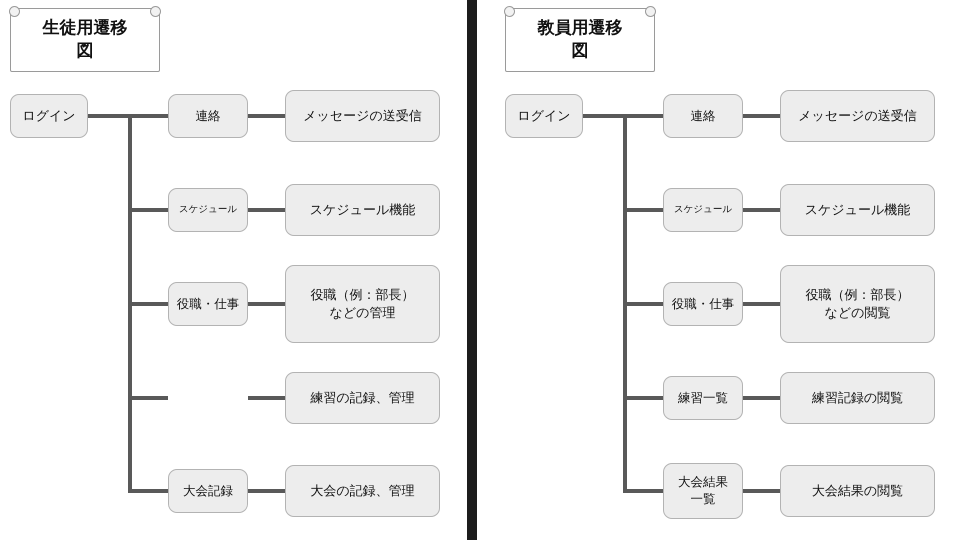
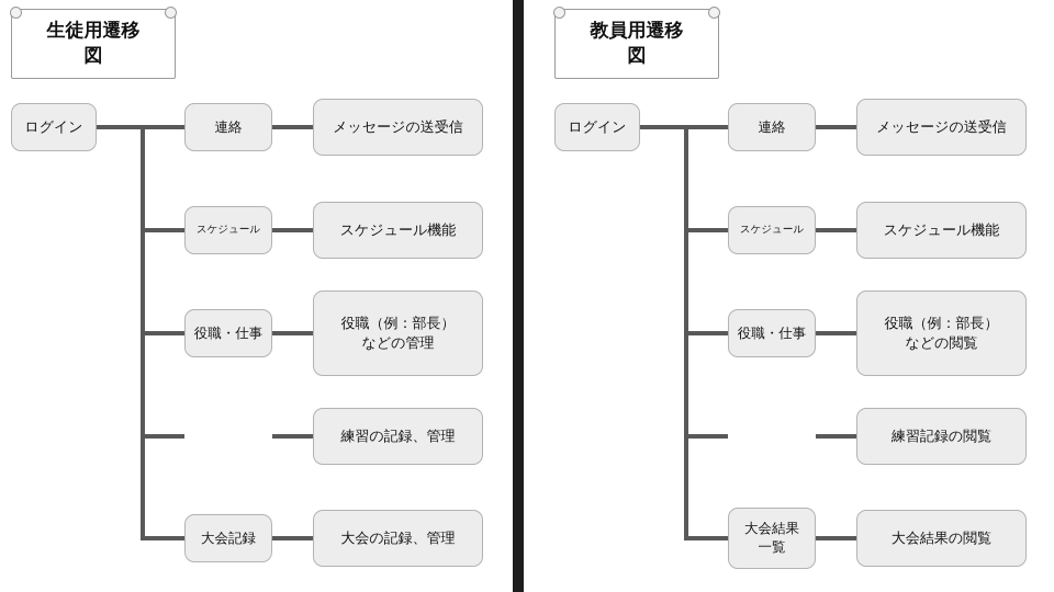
  生徒用遷移
  図
  ログイン
  連絡
  メッセージの送受信
  スケジュール
  スケジュール機能
  役職・仕事
  役職（例：部長）
  などの管理
  練習の記録、管理
  大会記録
  大会の記録、管理
  教員用遷移
  図
  ログイン
  連絡
  メッセージの送受信
  スケジュール
  スケジュール機能
  役職・仕事
  役職（例：部長）
  などの閲覧
- 練習一覧
  練習記録の閲覧
  大会結果
  一覧
  大会結果の閲覧
